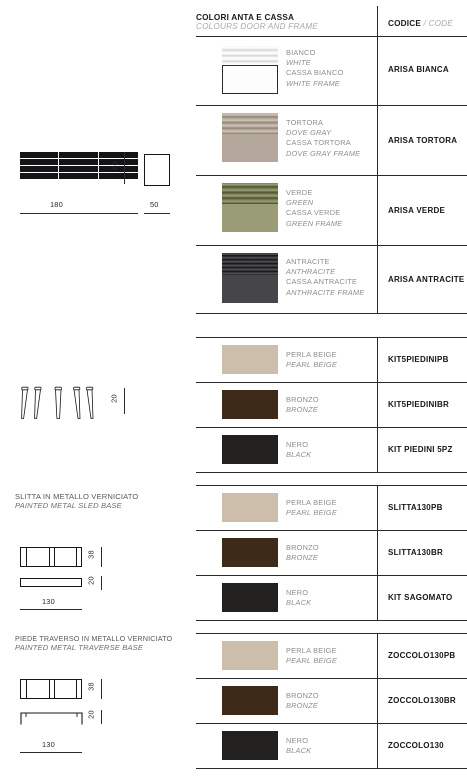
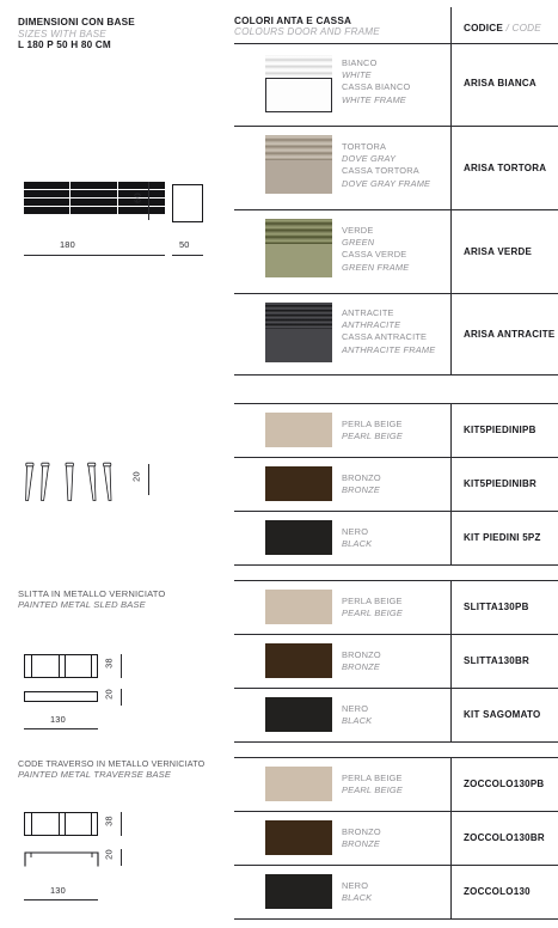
+ DIMENSIONI CON BASE
+ SIZES WITH BASE
+ L 180 P 50 H 80 CM
  180
  50
  SLITTA IN METALLO VERNICIATO
  PAINTED METAL SLED BASE
  130
- PIEDE TRAVERSO IN METALLO VERNICIATO
+ CODE TRAVERSO IN METALLO VERNICIATO
  PAINTED METAL TRAVERSE BASE
  130
  COLORI ANTA E CASSA
  COLOURS DOOR AND FRAME
  CODICE / CODE
  BIANCO
  WHITE
  CASSA BIANCO
  WHITE FRAME
  ARISA BIANCA
  TORTORA
  DOVE GRAY
  CASSA TORTORA
  DOVE GRAY FRAME
  ARISA TORTORA
  VERDE
  GREEN
  CASSA VERDE
  GREEN FRAME
  ARISA VERDE
  ANTRACITE
  ANTHRACITE
  CASSA ANTRACITE
  ANTHRACITE FRAME
  ARISA ANTRACITE
  PERLA BEIGE
  PEARL BEIGE
  KIT5PIEDINIPB
  BRONZO
  BRONZE
  KIT5PIEDINIBR
  NERO
  BLACK
  KIT PIEDINI 5PZ
  PERLA BEIGE
  PEARL BEIGE
  SLITTA130PB
  BRONZO
  BRONZE
  SLITTA130BR
  NERO
  BLACK
  KIT SAGOMATO
  PERLA BEIGE
  PEARL BEIGE
  ZOCCOLO130PB
  BRONZO
  BRONZE
  ZOCCOLO130BR
  NERO
  BLACK
  ZOCCOLO130
